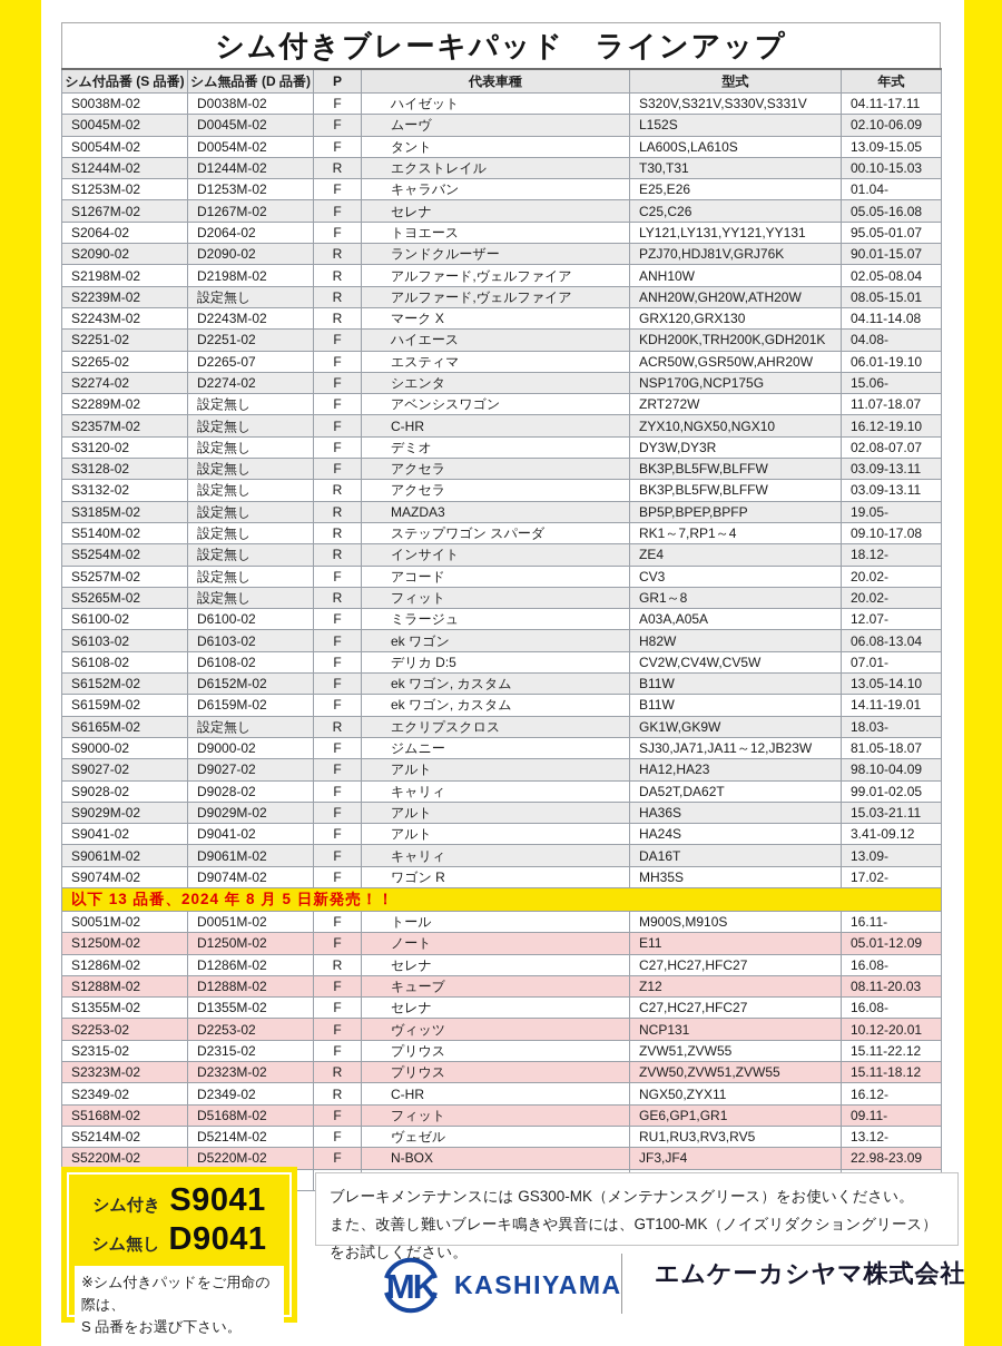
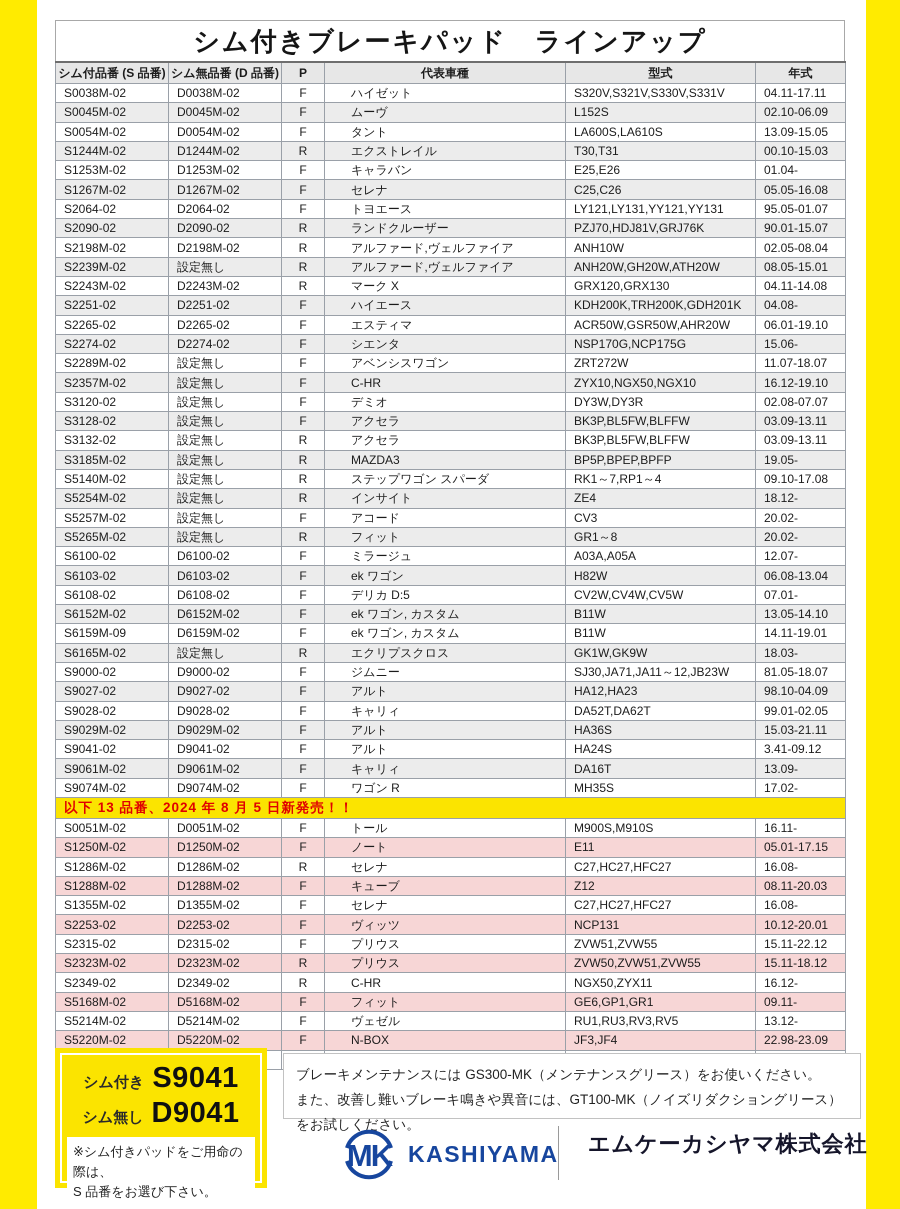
  シム付きブレーキパッド ラインアップ
  シム付品番 (S 品番)	シム無品番 (D 品番)	P	代表車種	型式	年式
  S0038M-02	D0038M-02	F	ハイゼット	S320V,S321V,S330V,S331V	04.11-17.11
  S0045M-02	D0045M-02	F	ムーヴ	L152S	02.10-06.09
  S0054M-02	D0054M-02	F	タント	LA600S,LA610S	13.09-15.05
  S1244M-02	D1244M-02	R	エクストレイル	T30,T31	00.10-15.03
  S1253M-02	D1253M-02	F	キャラバン	E25,E26	01.04-
  S1267M-02	D1267M-02	F	セレナ	C25,C26	05.05-16.08
  S2064-02	D2064-02	F	トヨエース	LY121,LY131,YY121,YY131	95.05-01.07
  S2090-02	D2090-02	R	ランドクルーザー	PZJ70,HDJ81V,GRJ76K	90.01-15.07
  S2198M-02	D2198M-02	R	アルファード,ヴェルファイア	ANH10W	02.05-08.04
  S2239M-02	設定無し	R	アルファード,ヴェルファイア	ANH20W,GH20W,ATH20W	08.05-15.01
  S2243M-02	D2243M-02	R	マーク X	GRX120,GRX130	04.11-14.08
  S2251-02	D2251-02	F	ハイエース	KDH200K,TRH200K,GDH201K	04.08-
- S2265-02	D2265-07	F	エスティマ	ACR50W,GSR50W,AHR20W	06.01-19.10
+ S2265-02	D2265-02	F	エスティマ	ACR50W,GSR50W,AHR20W	06.01-19.10
  S2274-02	D2274-02	F	シエンタ	NSP170G,NCP175G	15.06-
  S2289M-02	設定無し	F	アベンシスワゴン	ZRT272W	11.07-18.07
  S2357M-02	設定無し	F	C-HR	ZYX10,NGX50,NGX10	16.12-19.10
  S3120-02	設定無し	F	デミオ	DY3W,DY3R	02.08-07.07
  S3128-02	設定無し	F	アクセラ	BK3P,BL5FW,BLFFW	03.09-13.11
  S3132-02	設定無し	R	アクセラ	BK3P,BL5FW,BLFFW	03.09-13.11
  S3185M-02	設定無し	R	MAZDA3	BP5P,BPEP,BPFP	19.05-
  S5140M-02	設定無し	R	ステップワゴン スパーダ	RK1～7,RP1～4	09.10-17.08
  S5254M-02	設定無し	R	インサイト	ZE4	18.12-
  S5257M-02	設定無し	F	アコード	CV3	20.02-
  S5265M-02	設定無し	R	フィット	GR1～8	20.02-
  S6100-02	D6100-02	F	ミラージュ	A03A,A05A	12.07-
  S6103-02	D6103-02	F	ek ワゴン	H82W	06.08-13.04
  S6108-02	D6108-02	F	デリカ D:5	CV2W,CV4W,CV5W	07.01-
  S6152M-02	D6152M-02	F	ek ワゴン, カスタム	B11W	13.05-14.10
- S6159M-02	D6159M-02	F	ek ワゴン, カスタム	B11W	14.11-19.01
+ S6159M-09	D6159M-02	F	ek ワゴン, カスタム	B11W	14.11-19.01
  S6165M-02	設定無し	R	エクリプスクロス	GK1W,GK9W	18.03-
  S9000-02	D9000-02	F	ジムニー	SJ30,JA71,JA11～12,JB23W	81.05-18.07
  S9027-02	D9027-02	F	アルト	HA12,HA23	98.10-04.09
  S9028-02	D9028-02	F	キャリィ	DA52T,DA62T	99.01-02.05
  S9029M-02	D9029M-02	F	アルト	HA36S	15.03-21.11
  S9041-02	D9041-02	F	アルト	HA24S	3.41-09.12
  S9061M-02	D9061M-02	F	キャリィ	DA16T	13.09-
  S9074M-02	D9074M-02	F	ワゴン R	MH35S	17.02-
  以下 13 品番、2024 年 8 月 5 日新発売！！
  S0051M-02	D0051M-02	F	トール	M900S,M910S	16.11-
- S1250M-02	D1250M-02	F	ノート	E11	05.01-12.09
+ S1250M-02	D1250M-02	F	ノート	E11	05.01-17.15
  S1286M-02	D1286M-02	R	セレナ	C27,HC27,HFC27	16.08-
  S1288M-02	D1288M-02	F	キューブ	Z12	08.11-20.03
  S1355M-02	D1355M-02	F	セレナ	C27,HC27,HFC27	16.08-
  S2253-02	D2253-02	F	ヴィッツ	NCP131	10.12-20.01
  S2315-02	D2315-02	F	プリウス	ZVW51,ZVW55	15.11-22.12
  S2323M-02	D2323M-02	R	プリウス	ZVW50,ZVW51,ZVW55	15.11-18.12
  S2349-02	D2349-02	R	C-HR	NGX50,ZYX11	16.12-
  S5168M-02	D5168M-02	F	フィット	GE6,GP1,GR1	09.11-
  S5214M-02	D5214M-02	F	ヴェゼル	RU1,RU3,RV3,RV5	13.12-
  S5220M-02	D5220M-02	F	N-BOX	JF3,JF4	22.98-23.09
  シム付き
  S9041
  シム無し
  D9041
  ※シム付きパッドをご用命の際は、
  S 品番をお選び下さい。
  ブレーキメンテナンスには GS300-MK（メンテナンスグリース）をお使いください。
  また、改善し難いブレーキ鳴きや異音には、GT100-MK（ノイズリダクショングリース）をお試しください。
  MK
  KASHIYAMA
  エムケーカシヤマ株式会社
